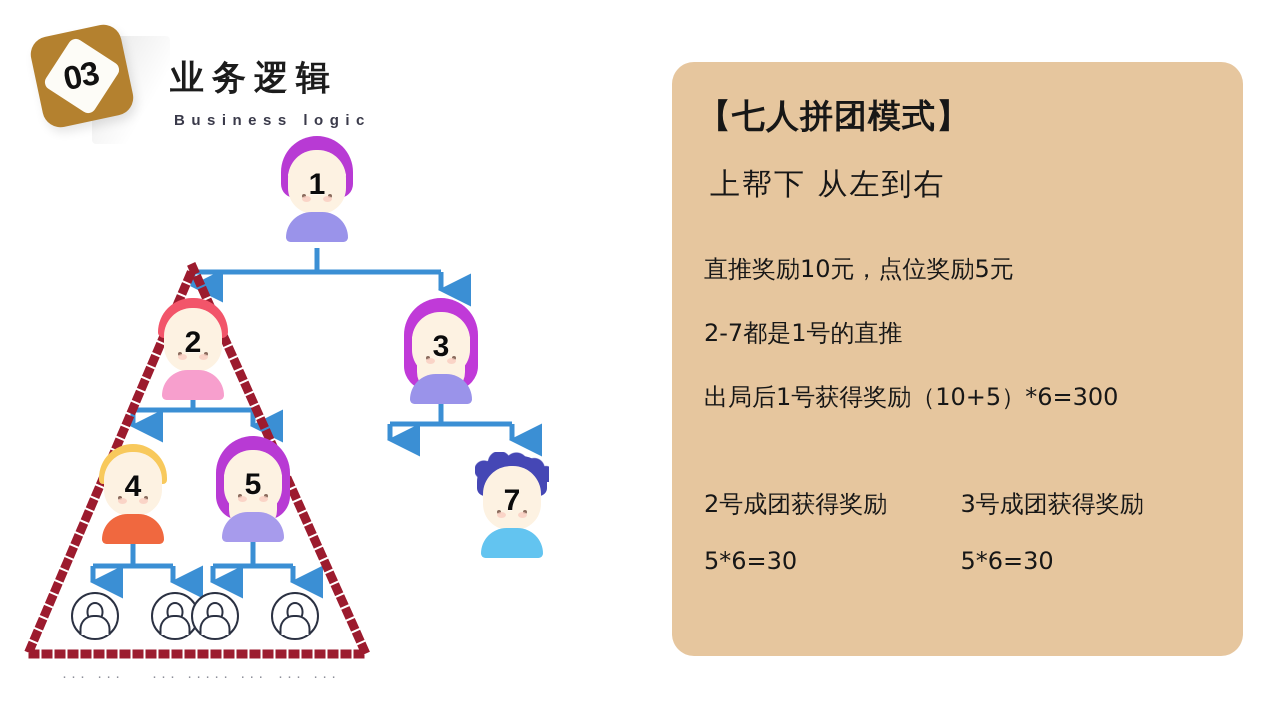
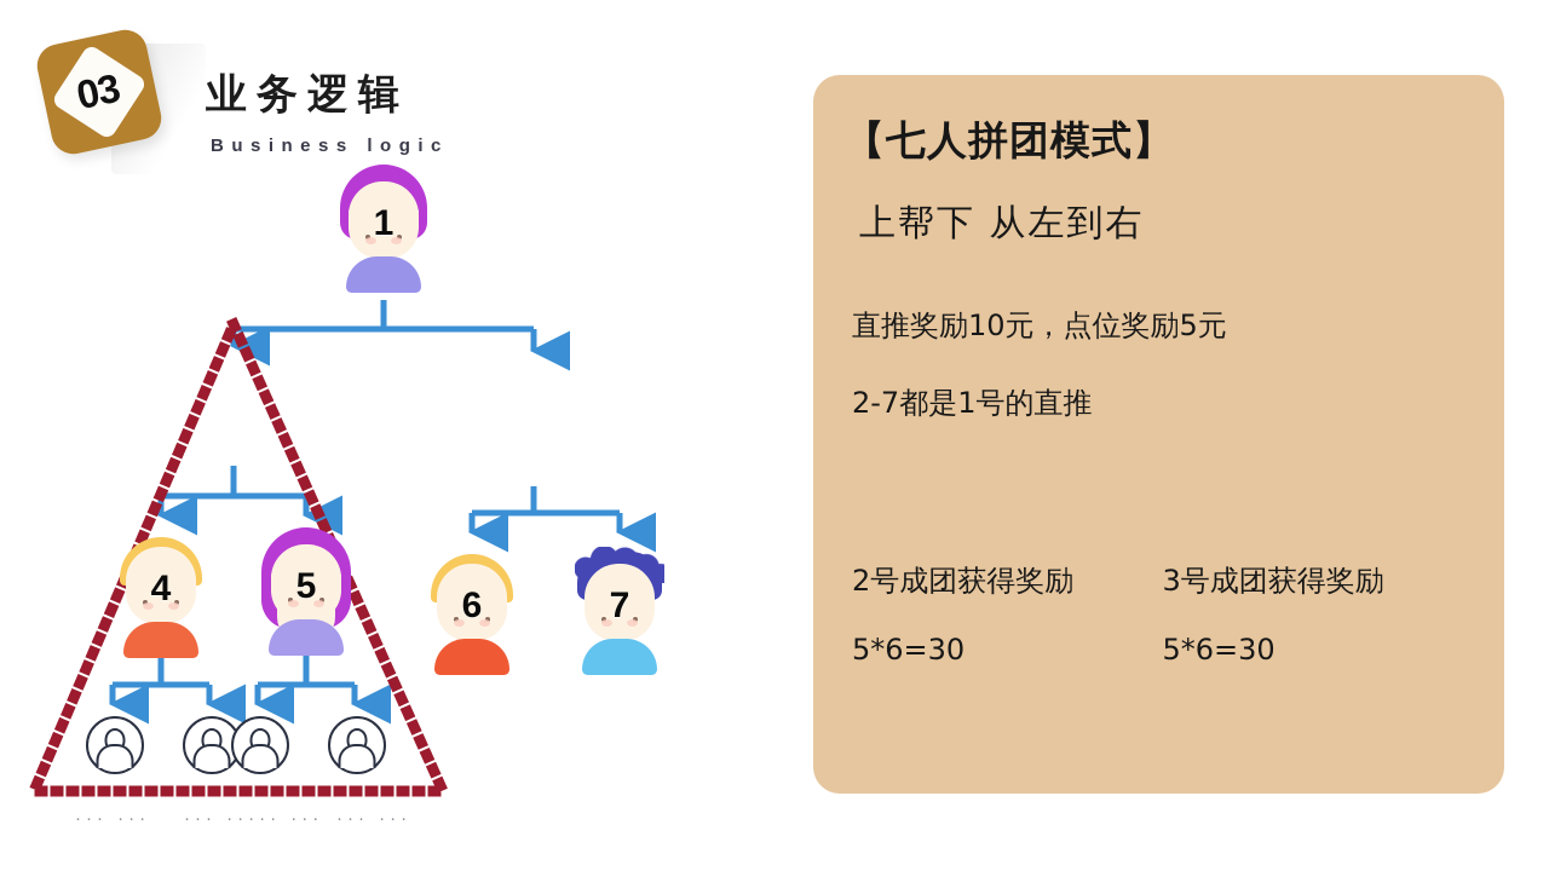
  业务逻辑
  Business logic
  1
- 2
- 3
  4
  5
+ 6
  7
  ··· ···
  ··· ····· ···
  ··· ···
  【七人拼团模式】
  上帮下 从左到右
  直推奖励10元，点位奖励5元
  2-7都是1号的直推
- 出局后1号获得奖励（10+5）*6=300
  2号成团获得奖励
  5*6=30
  3号成团获得奖励
  5*6=30
